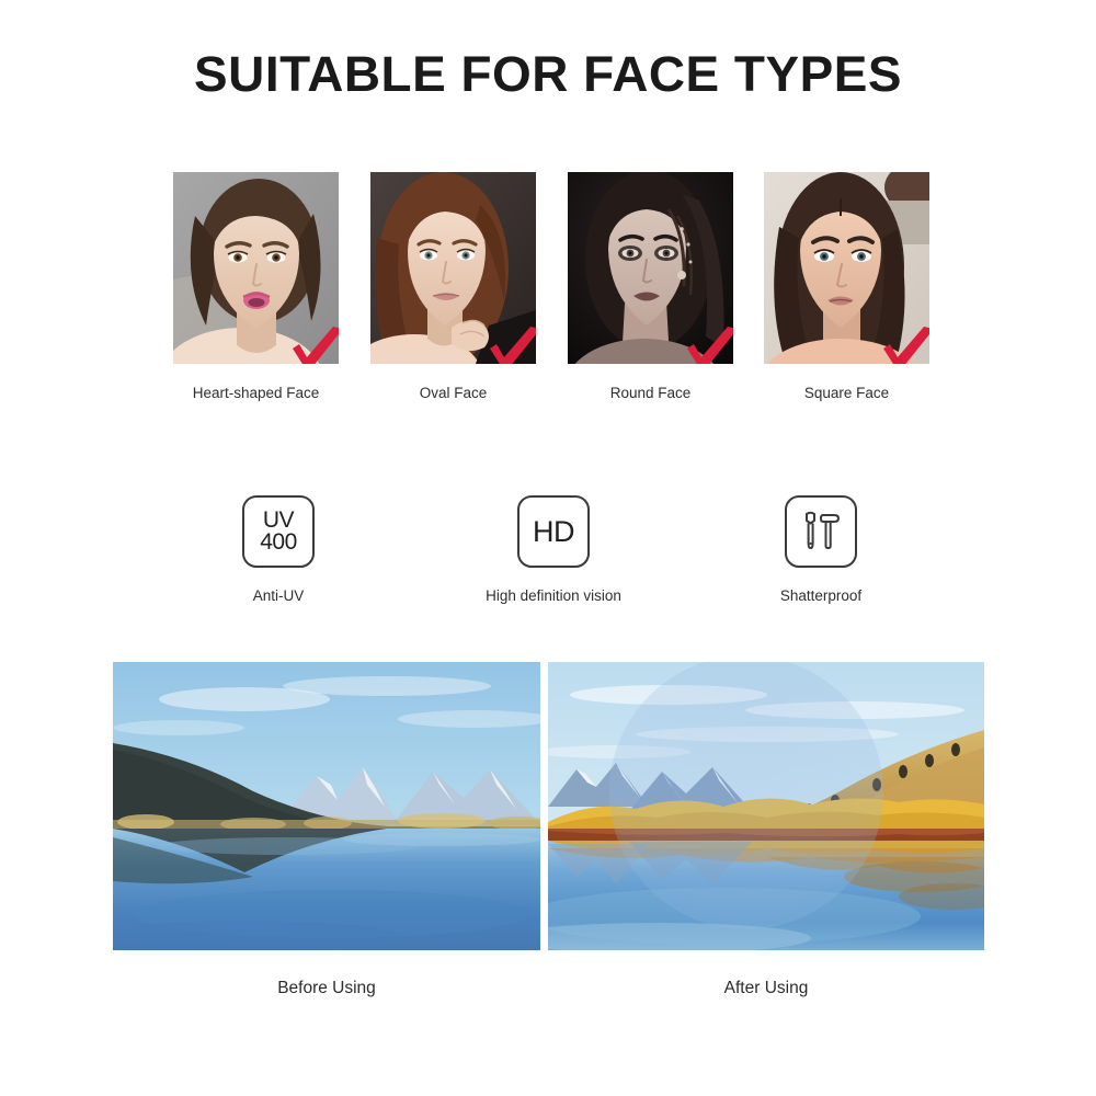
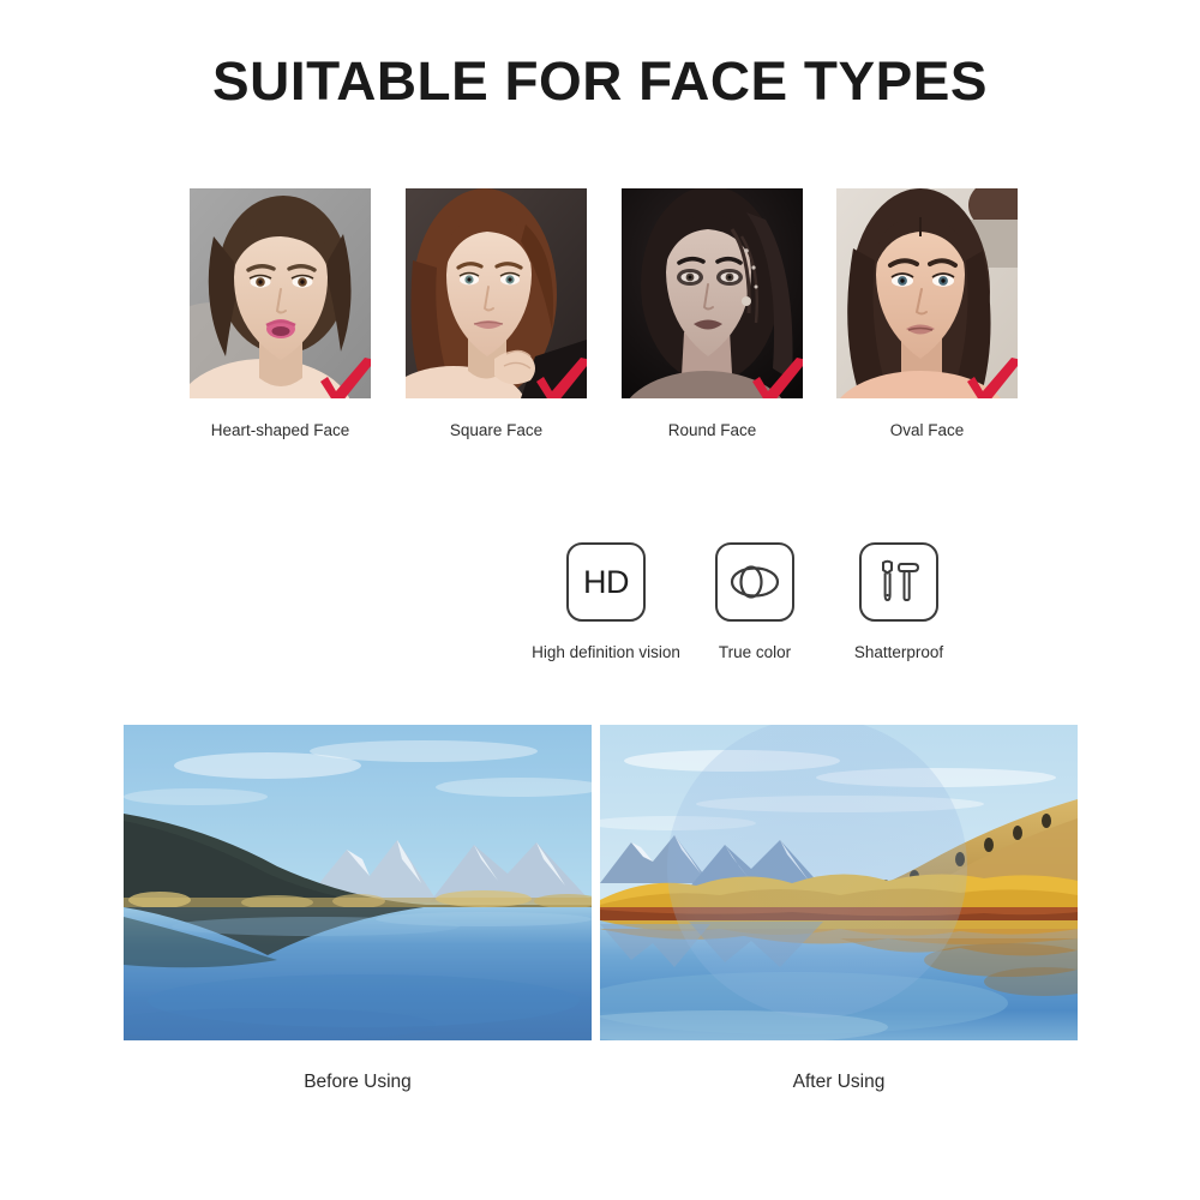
  SUITABLE FOR FACE TYPES
  Heart-shaped Face
- Oval Face
+ Square Face
  Round Face
- Square Face
+ Oval Face
- UV
- 400
- Anti-UV
  HD
  High definition vision
+ True color
  Shatterproof
  Before Using
  After Using
